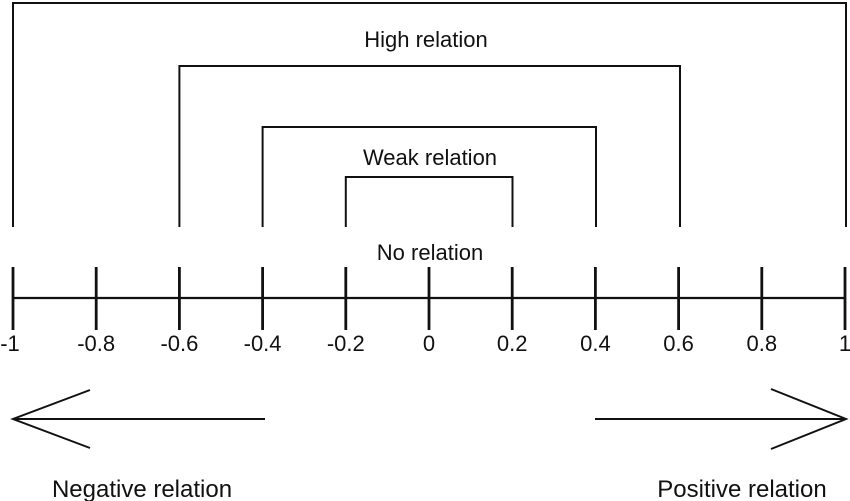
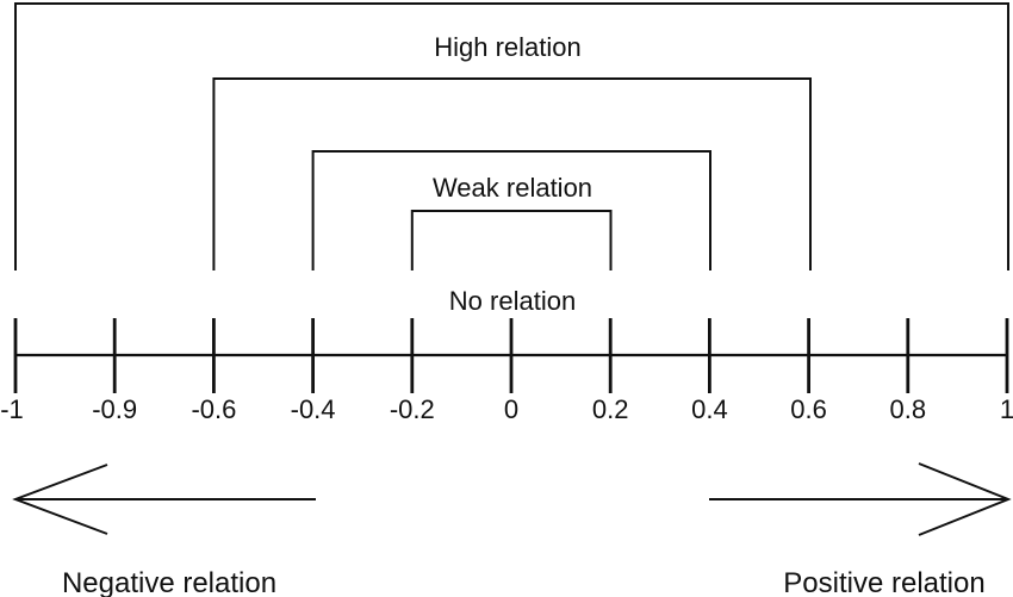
  High relation
  Weak relation
  No relation
  -1
- -0.8
+ -0.9
  -0.6
  -0.4
  -0.2
  0
  0.2
  0.4
  0.6
  0.8
  1
  Negative relation
  Positive relation
